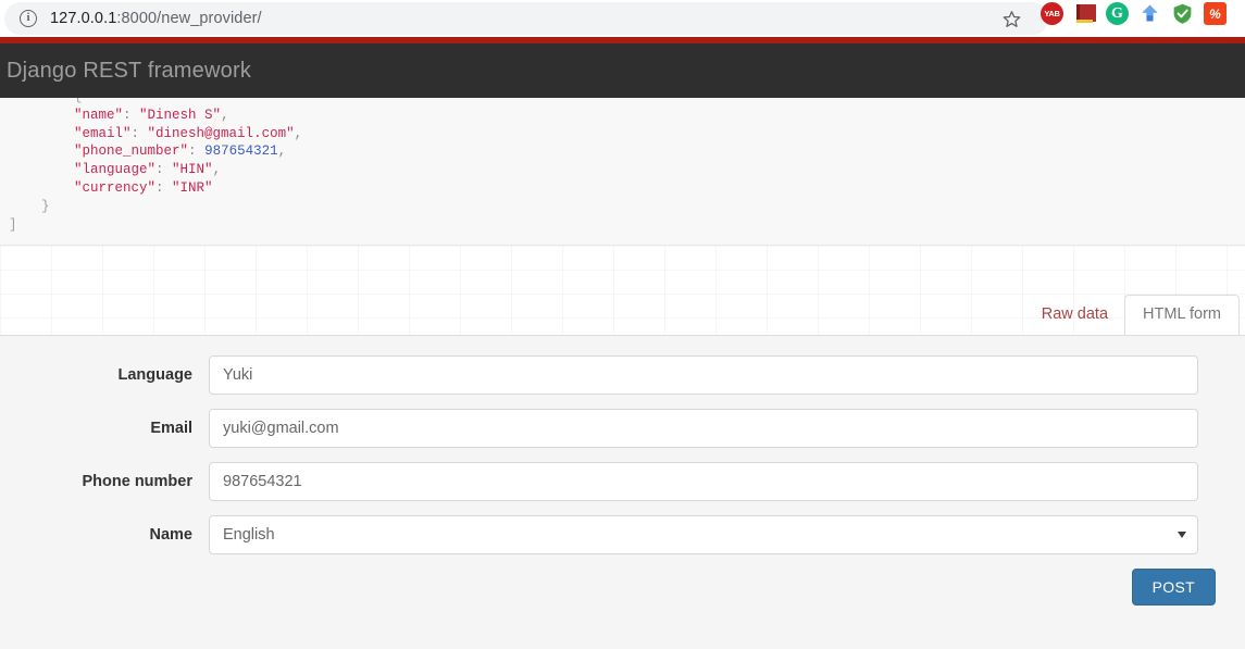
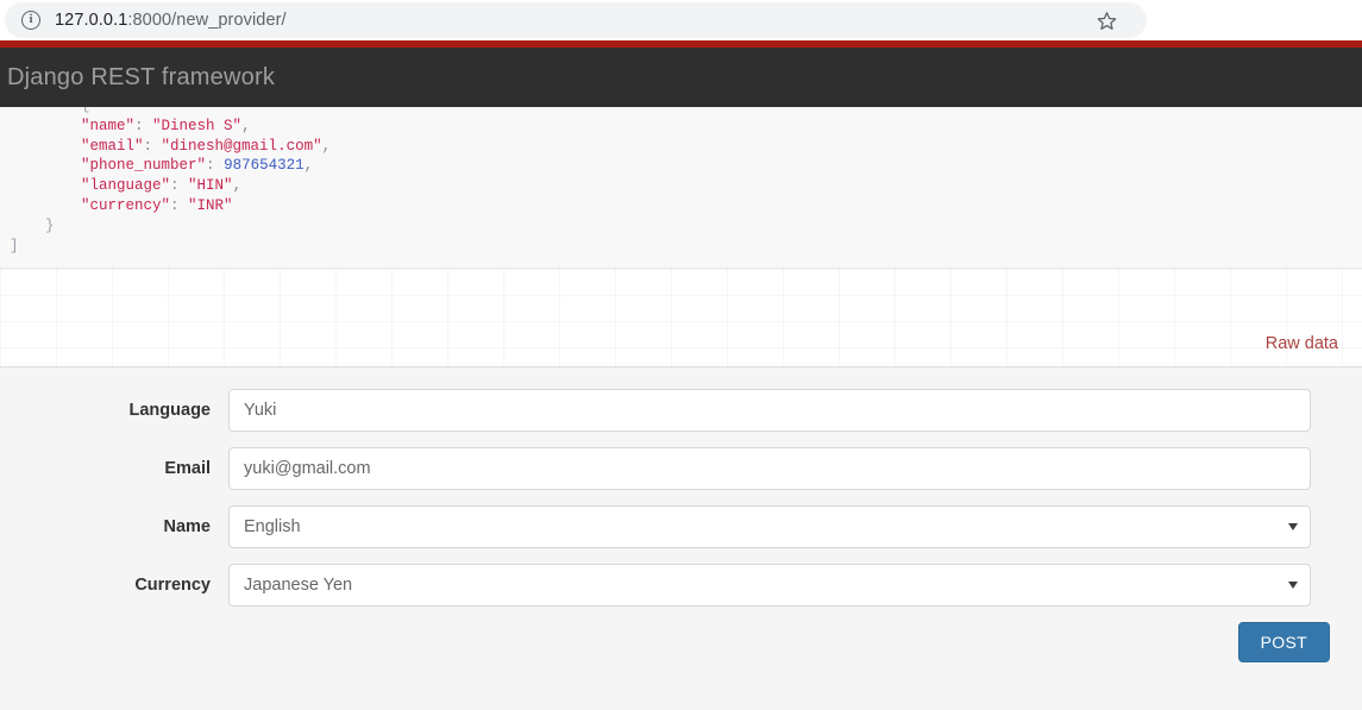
  i
  127.0.0.1:8000/new_provider/
- YAB
- G
- %
  Django REST framework
  "name": "Dinesh S", "email": "dinesh@gmail.com", "phone_number": 987654321, "language": "HIN", "currency": "INR" } ]
  Raw data
- HTML form
  Language
  Yuki
  Email
  yuki@gmail.com
- Phone number
- 987654321
  Name
  English
+ Currency
+ Japanese Yen
  POST
